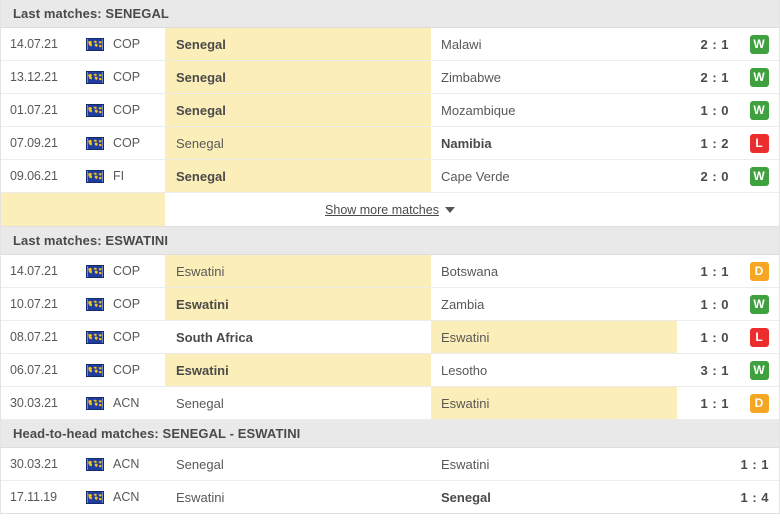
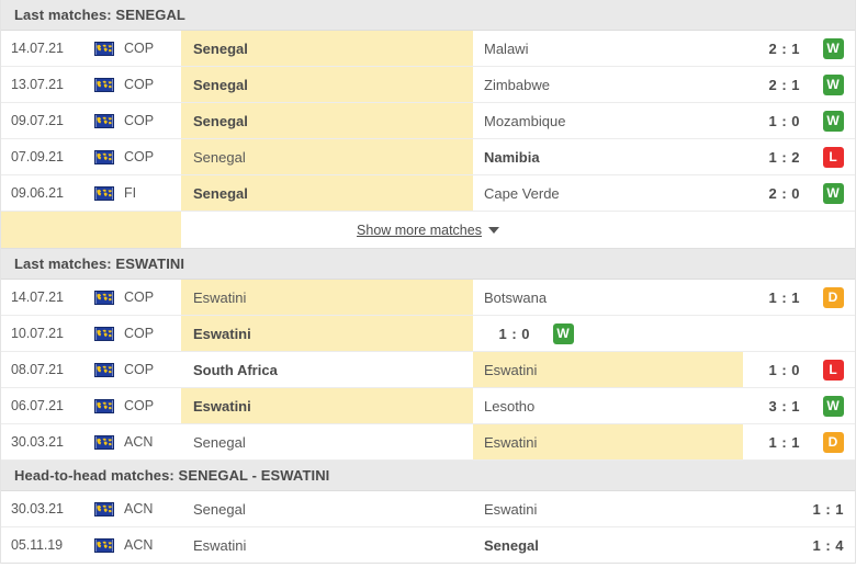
  Last matches: SENEGAL
  14.07.21
  COP
  Senegal
  Malawi
  2 : 1
  W
- 13.12.21
+ 13.07.21
  COP
  Senegal
  Zimbabwe
  2 : 1
  W
- 01.07.21
+ 09.07.21
  COP
  Senegal
  Mozambique
  1 : 0
  W
  07.09.21
  COP
  Senegal
  Namibia
  1 : 2
  L
  09.06.21
  FI
  Senegal
  Cape Verde
  2 : 0
  W
  Show more matches
  Last matches: ESWATINI
  14.07.21
  COP
  Eswatini
  Botswana
  1 : 1
  D
  10.07.21
  COP
  Eswatini
- Zambia
  1 : 0
  W
  08.07.21
  COP
  South Africa
  Eswatini
  1 : 0
  L
  06.07.21
  COP
  Eswatini
  Lesotho
  3 : 1
  W
  30.03.21
  ACN
  Senegal
  Eswatini
  1 : 1
  D
  Head-to-head matches: SENEGAL - ESWATINI
  30.03.21
  ACN
  Senegal
  Eswatini
  1 : 1
- 17.11.19
+ 05.11.19
  ACN
  Eswatini
  Senegal
  1 : 4
